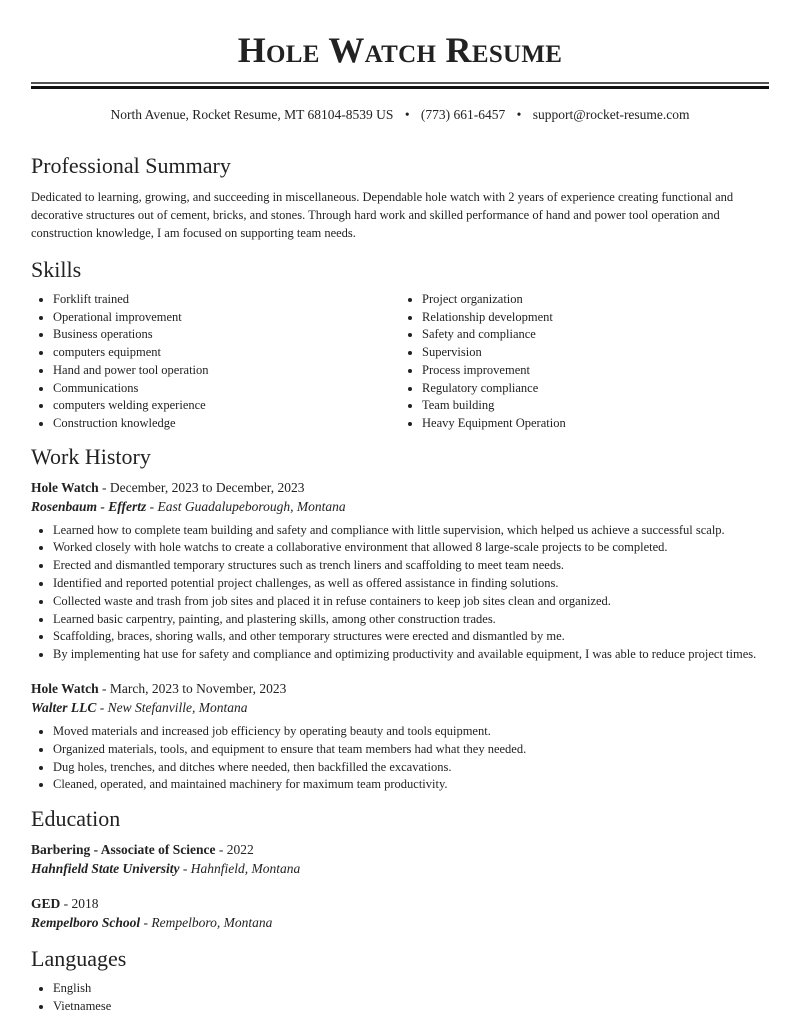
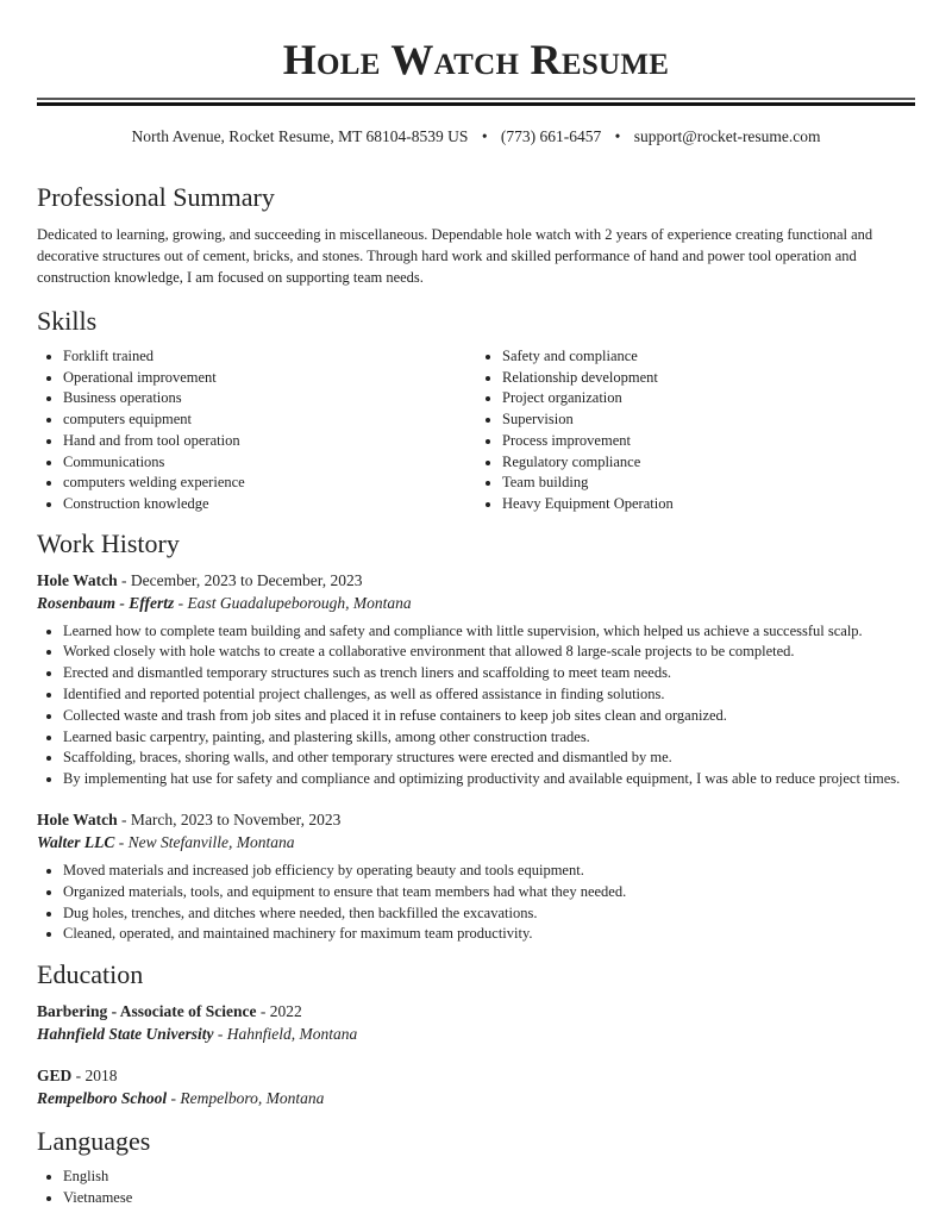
  Hole Watch Resume
  North Avenue, Rocket Resume, MT 68104-8539 US • (773) 661-6457 • support@rocket-resume.com
  Professional Summary
  Dedicated to learning, growing, and succeeding in miscellaneous. Dependable hole watch with 2 years of experience creating functional and decorative structures out of cement, bricks, and stones. Through hard work and skilled performance of hand and power tool operation and construction knowledge, I am focused on supporting team needs.
  Skills
  Forklift trained
  Operational improvement
  Business operations
  computers equipment
- Hand and power tool operation
+ Hand and from tool operation
  Communications
  computers welding experience
  Construction knowledge
- Project organization
+ Safety and compliance
  Relationship development
- Safety and compliance
+ Project organization
  Supervision
  Process improvement
  Regulatory compliance
  Team building
  Heavy Equipment Operation
  Work History
  Hole Watch - December, 2023 to December, 2023
  Rosenbaum - Effertz - East Guadalupeborough, Montana
  Learned how to complete team building and safety and compliance with little supervision, which helped us achieve a successful scalp.
  Worked closely with hole watchs to create a collaborative environment that allowed 8 large-scale projects to be completed.
  Erected and dismantled temporary structures such as trench liners and scaffolding to meet team needs.
  Identified and reported potential project challenges, as well as offered assistance in finding solutions.
  Collected waste and trash from job sites and placed it in refuse containers to keep job sites clean and organized.
  Learned basic carpentry, painting, and plastering skills, among other construction trades.
  Scaffolding, braces, shoring walls, and other temporary structures were erected and dismantled by me.
  By implementing hat use for safety and compliance and optimizing productivity and available equipment, I was able to reduce project times.
  Hole Watch - March, 2023 to November, 2023
  Walter LLC - New Stefanville, Montana
  Moved materials and increased job efficiency by operating beauty and tools equipment.
  Organized materials, tools, and equipment to ensure that team members had what they needed.
  Dug holes, trenches, and ditches where needed, then backfilled the excavations.
  Cleaned, operated, and maintained machinery for maximum team productivity.
  Education
  Barbering - Associate of Science - 2022
  Hahnfield State University - Hahnfield, Montana
  GED - 2018
  Rempelboro School - Rempelboro, Montana
  Languages
  English
  Vietnamese
